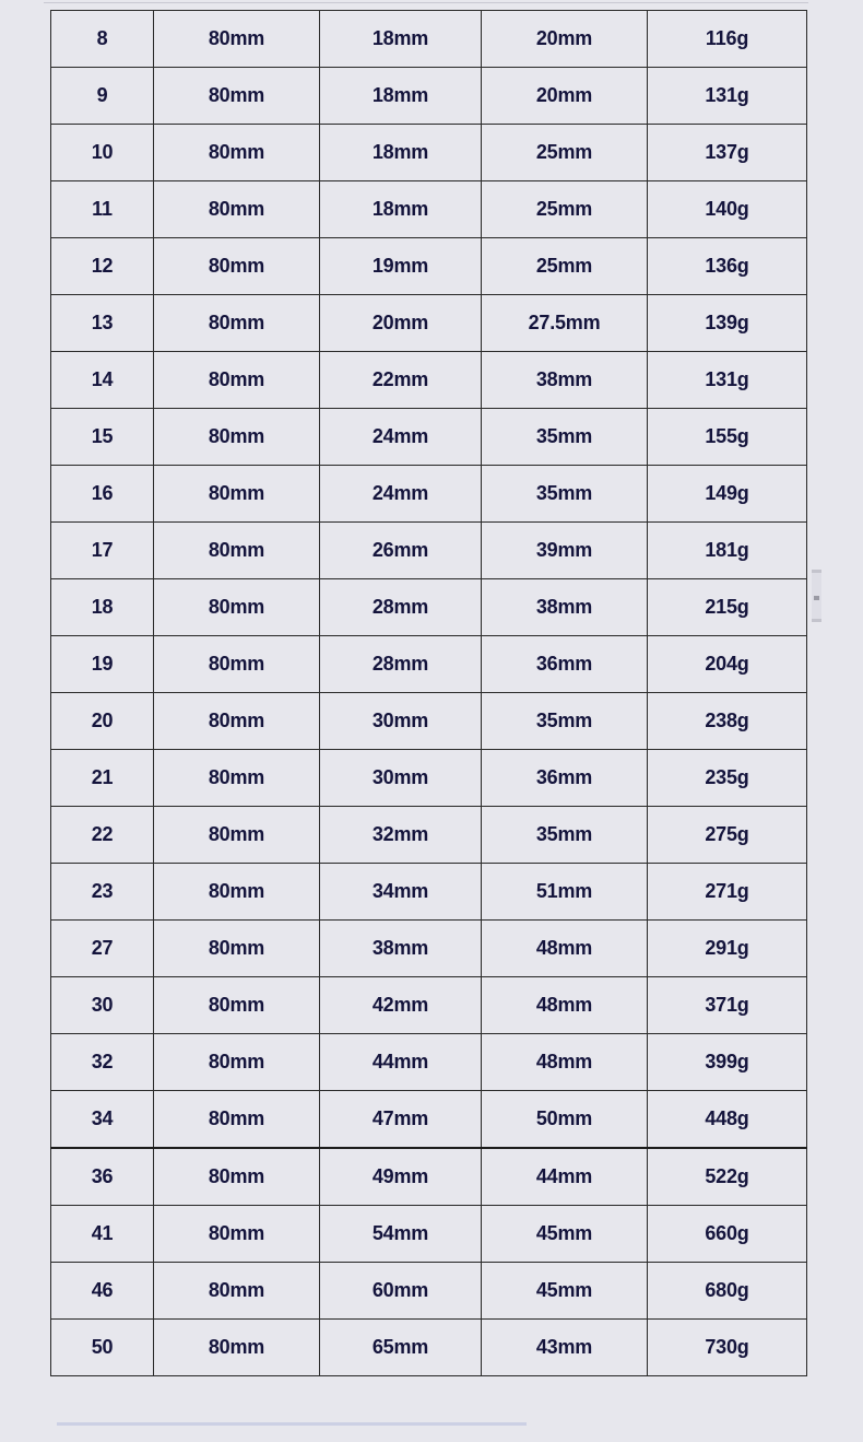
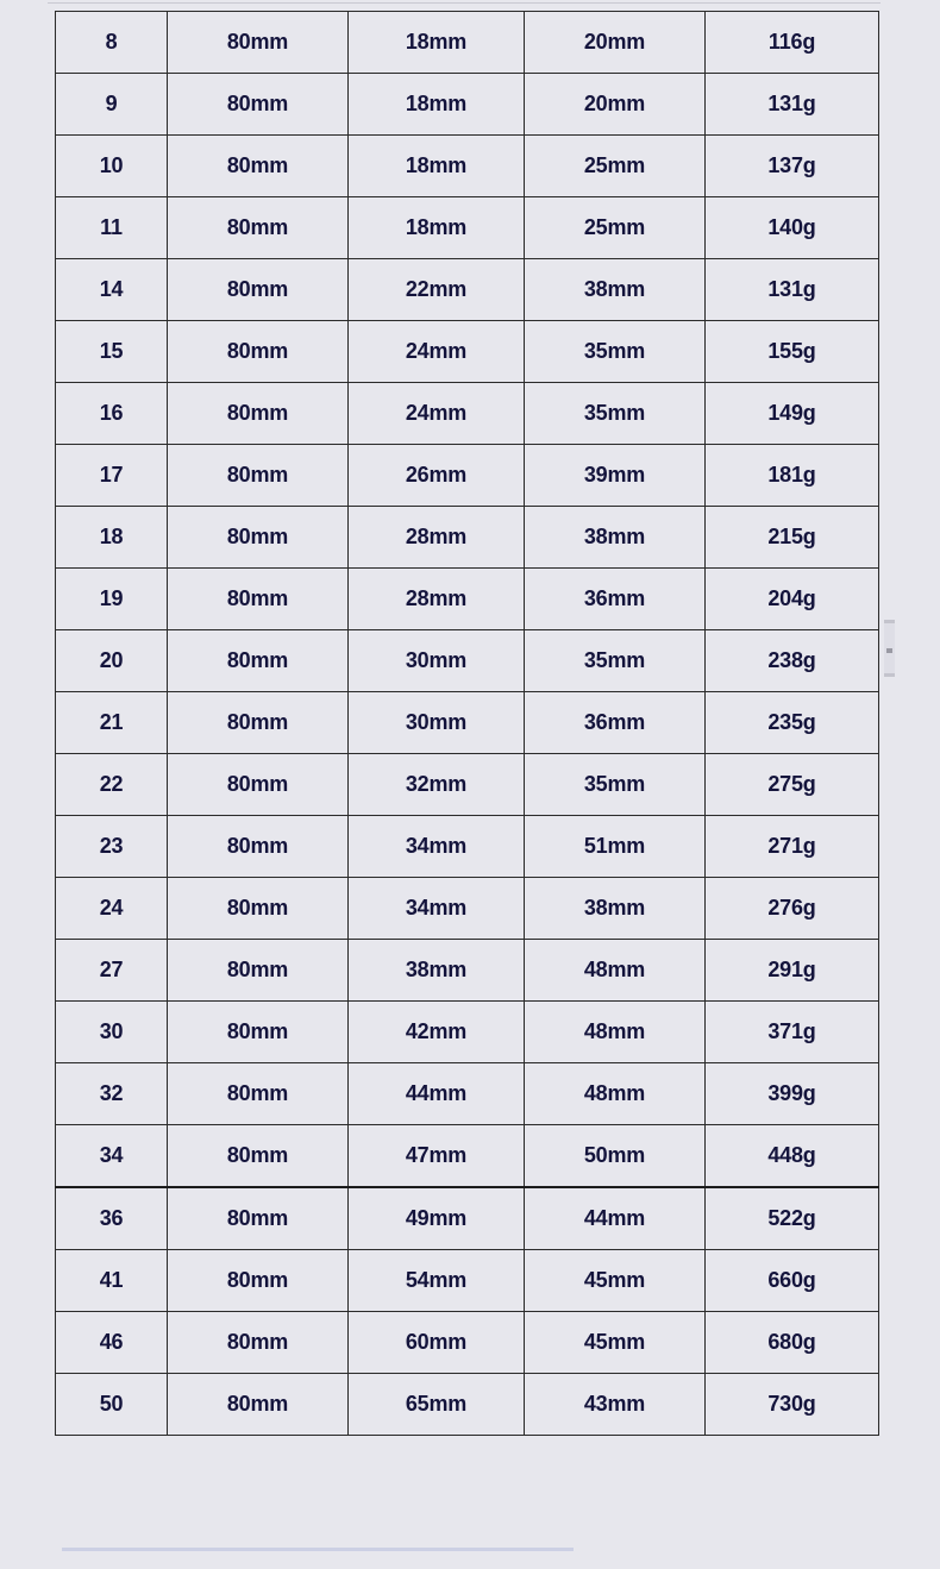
  8	80mm	18mm	20mm	116g
  9	80mm	18mm	20mm	131g
  10	80mm	18mm	25mm	137g
  11	80mm	18mm	25mm	140g
- 12	80mm	19mm	25mm	136g
- 13	80mm	20mm	27.5mm	139g
  14	80mm	22mm	38mm	131g
  15	80mm	24mm	35mm	155g
  16	80mm	24mm	35mm	149g
  17	80mm	26mm	39mm	181g
  18	80mm	28mm	38mm	215g
  19	80mm	28mm	36mm	204g
  20	80mm	30mm	35mm	238g
  21	80mm	30mm	36mm	235g
  22	80mm	32mm	35mm	275g
  23	80mm	34mm	51mm	271g
+ 24	80mm	34mm	38mm	276g
  27	80mm	38mm	48mm	291g
  30	80mm	42mm	48mm	371g
  32	80mm	44mm	48mm	399g
  34	80mm	47mm	50mm	448g
  36	80mm	49mm	44mm	522g
  41	80mm	54mm	45mm	660g
  46	80mm	60mm	45mm	680g
  50	80mm	65mm	43mm	730g
